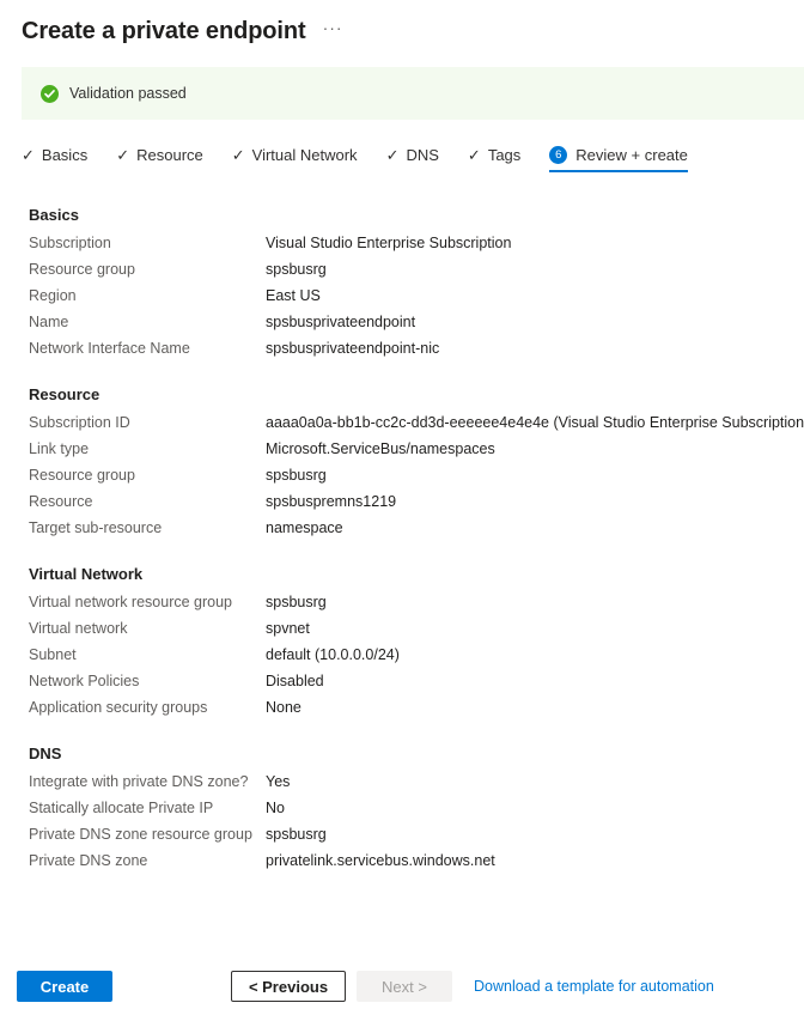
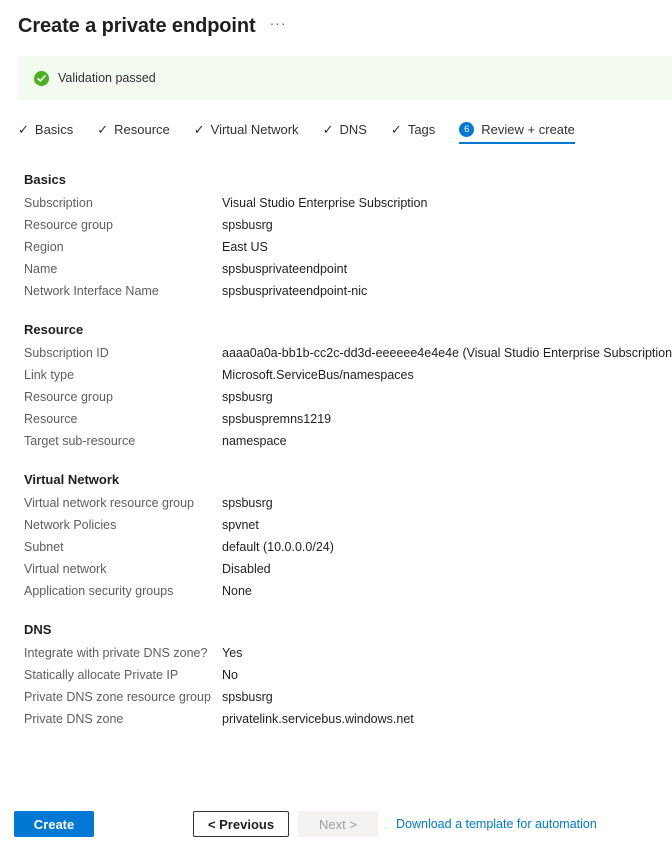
  Create a private endpoint
  ···
  Validation passed
  ✓
  Basics
  ✓
  Resource
  ✓
  Virtual Network
  ✓
  DNS
  ✓
  Tags
  6
  Review + create
  Basics
  Subscription
  Visual Studio Enterprise Subscription
  Resource group
  spsbusrg
  Region
  East US
  Name
  spsbusprivateendpoint
  Network Interface Name
  spsbusprivateendpoint-nic
  Resource
  Subscription ID
  aaaa0a0a-bb1b-cc2c-dd3d-eeeeee4e4e4e (Visual Studio Enterprise Subscription
  Link type
  Microsoft.ServiceBus/namespaces
  Resource group
  spsbusrg
  Resource
  spsbuspremns1219
  Target sub-resource
  namespace
  Virtual Network
  Virtual network resource group
  spsbusrg
- Virtual network
+ Network Policies
  spvnet
  Subnet
  default (10.0.0.0/24)
- Network Policies
+ Virtual network
  Disabled
  Application security groups
  None
  DNS
  Integrate with private DNS zone?
  Yes
  Statically allocate Private IP
  No
  Private DNS zone resource group
  spsbusrg
  Private DNS zone
  privatelink.servicebus.windows.net
  Create
  < Previous
  Next >
  Download a template for automation
